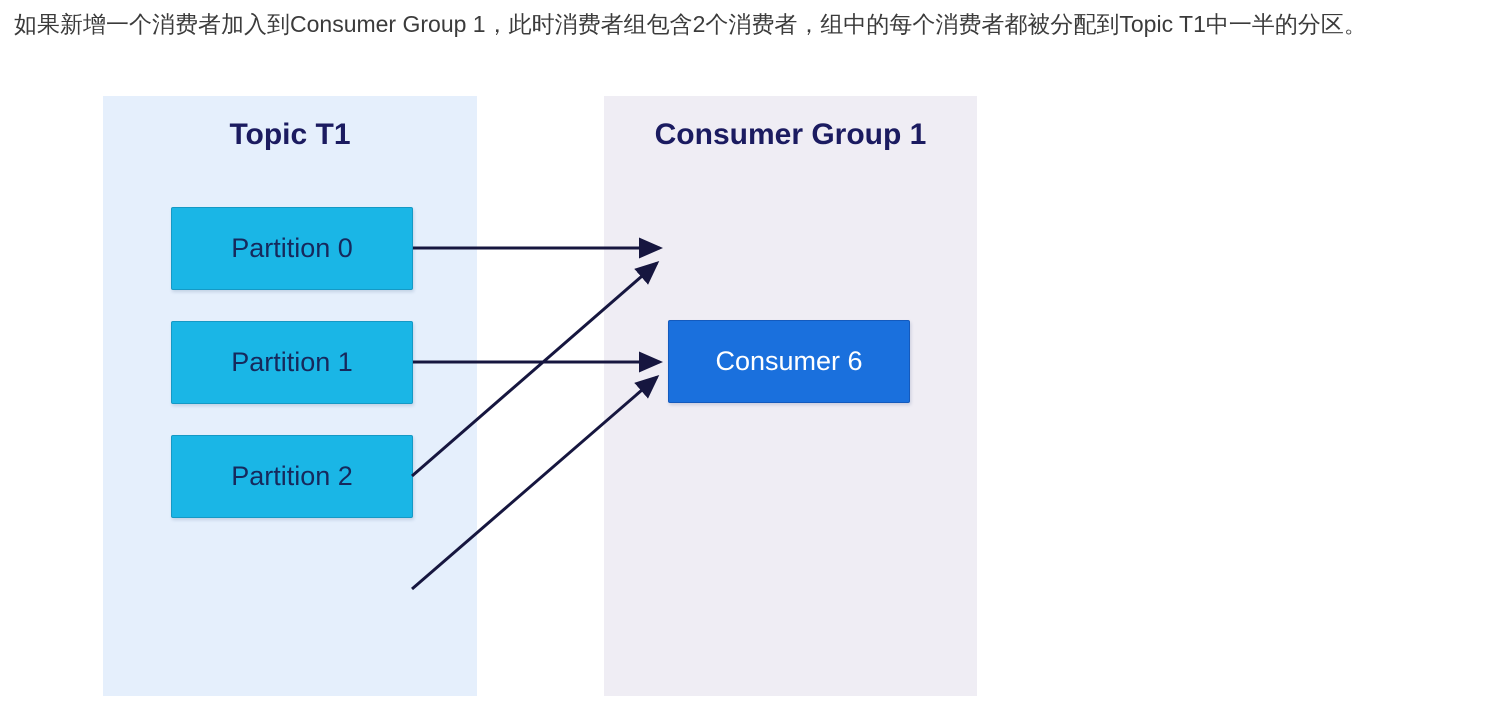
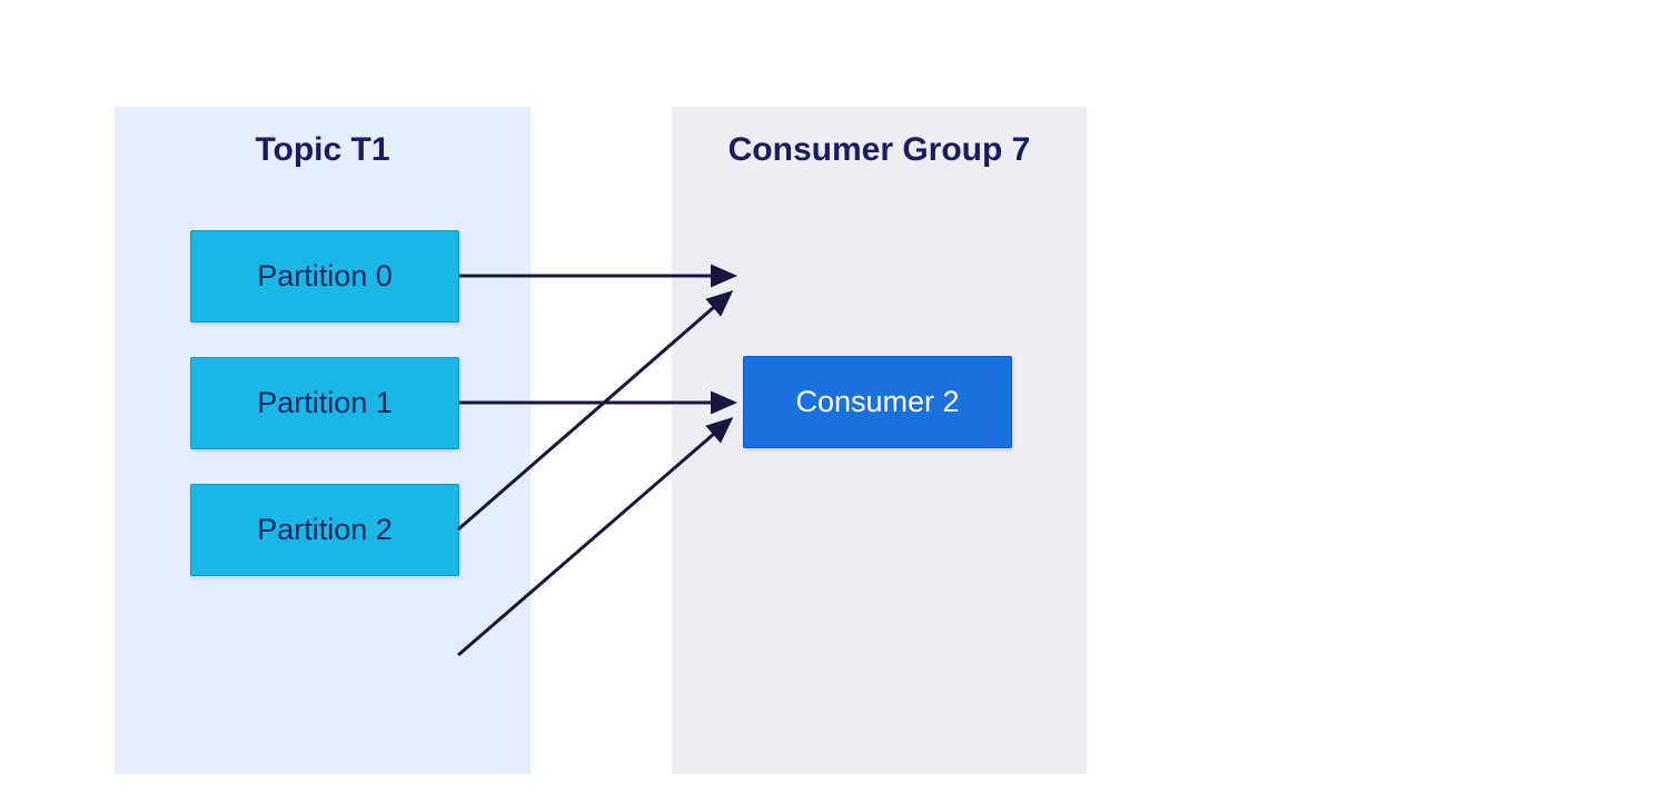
- 如果新增一个消费者加入到Consumer Group 1，此时消费者组包含2个消费者，组中的每个消费者都被分配到Topic T1中一半的分区。
  Topic T1
  Partition 0
  Partition 1
  Partition 2
- Consumer Group 1
+ Consumer Group 7
- Consumer 6
+ Consumer 2
